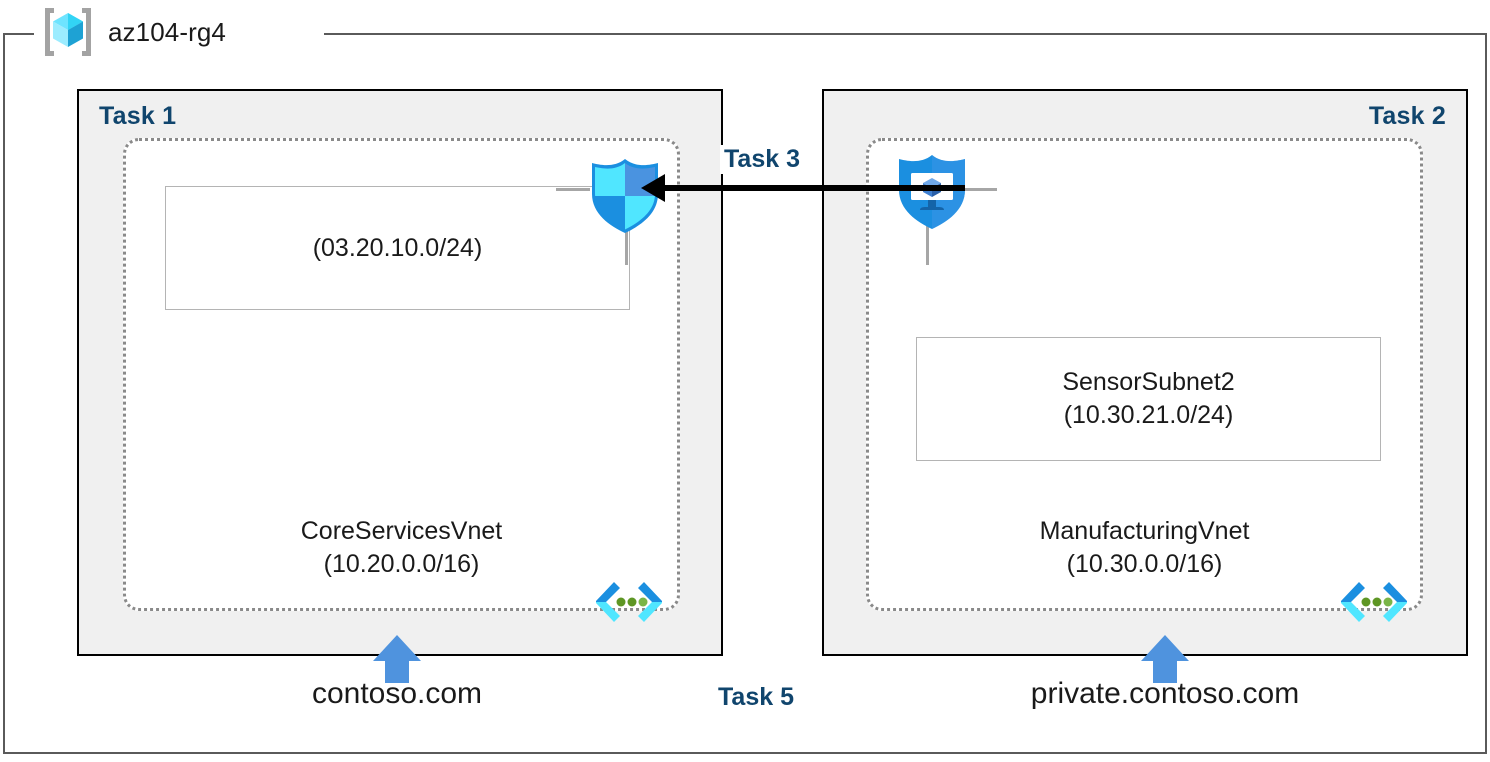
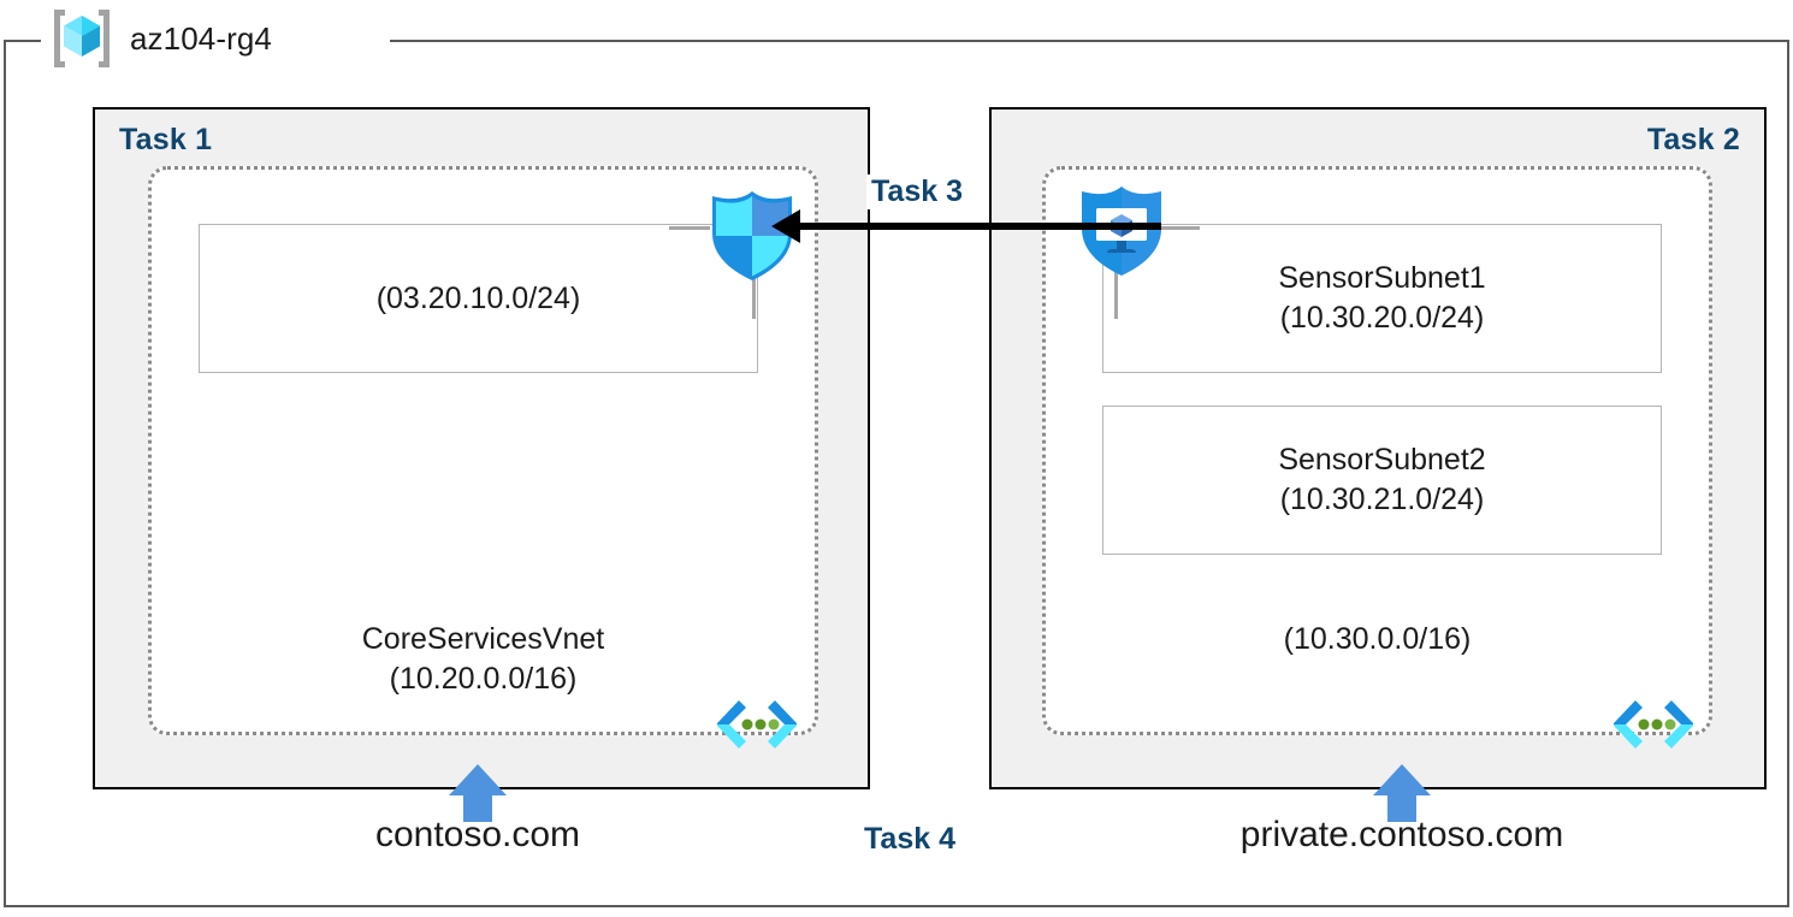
  az104-rg4
  Task 1
  (03.20.10.0/24)
  CoreServicesVnet
  (10.20.0.0/16)
  Task 2
+ SensorSubnet1
+ (10.30.20.0/24)
  SensorSubnet2
  (10.30.21.0/24)
- ManufacturingVnet
  (10.30.0.0/16)
  Task 3
  contoso.com
- Task 5
+ Task 4
  private.contoso.com
